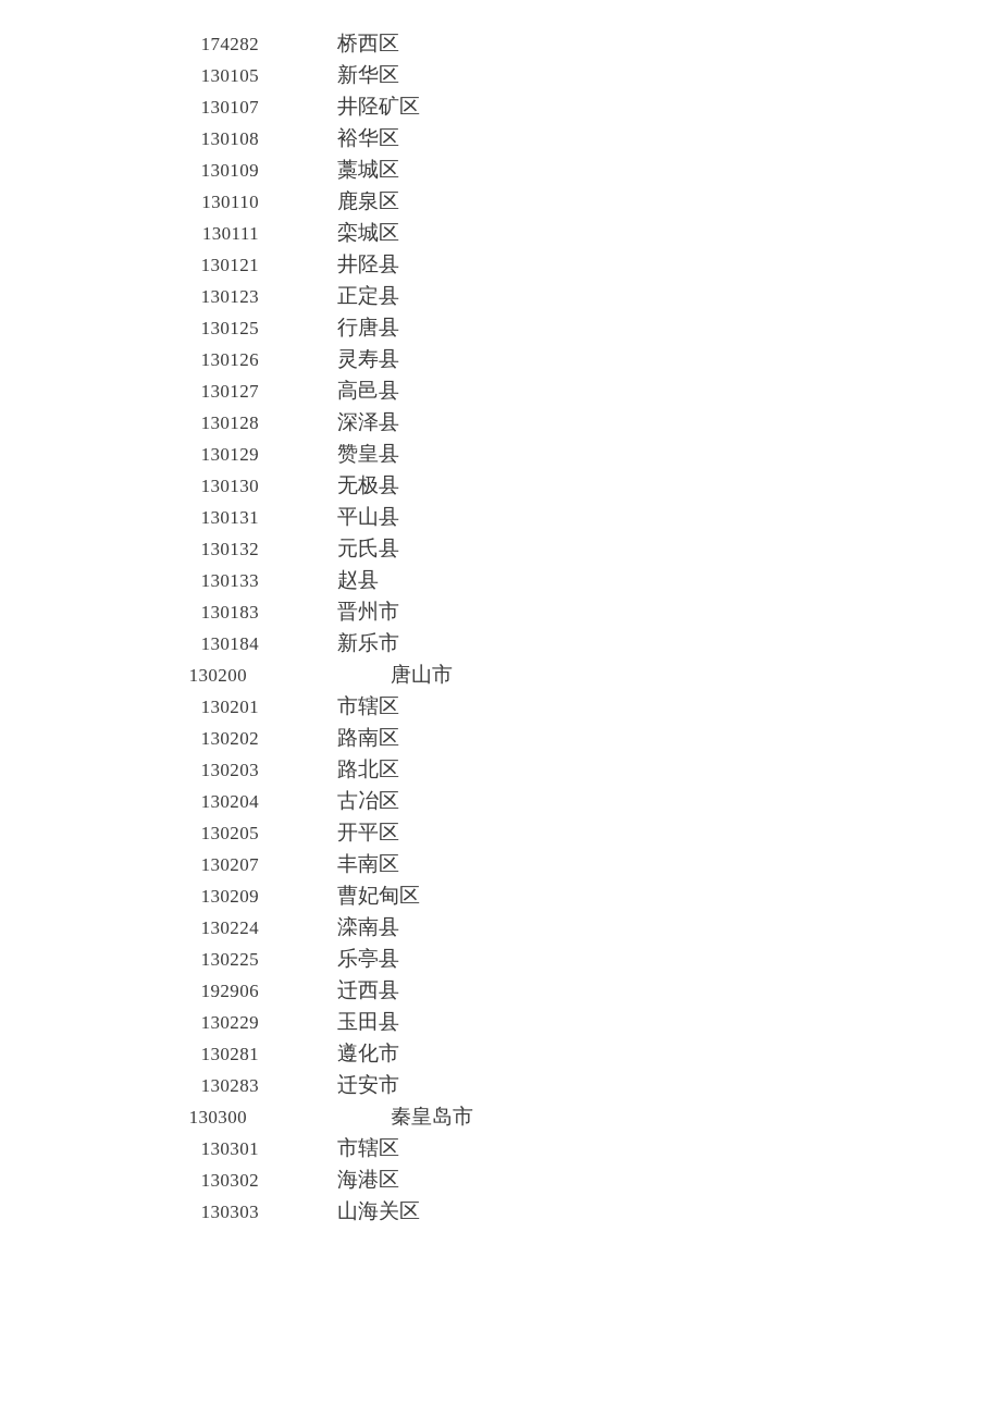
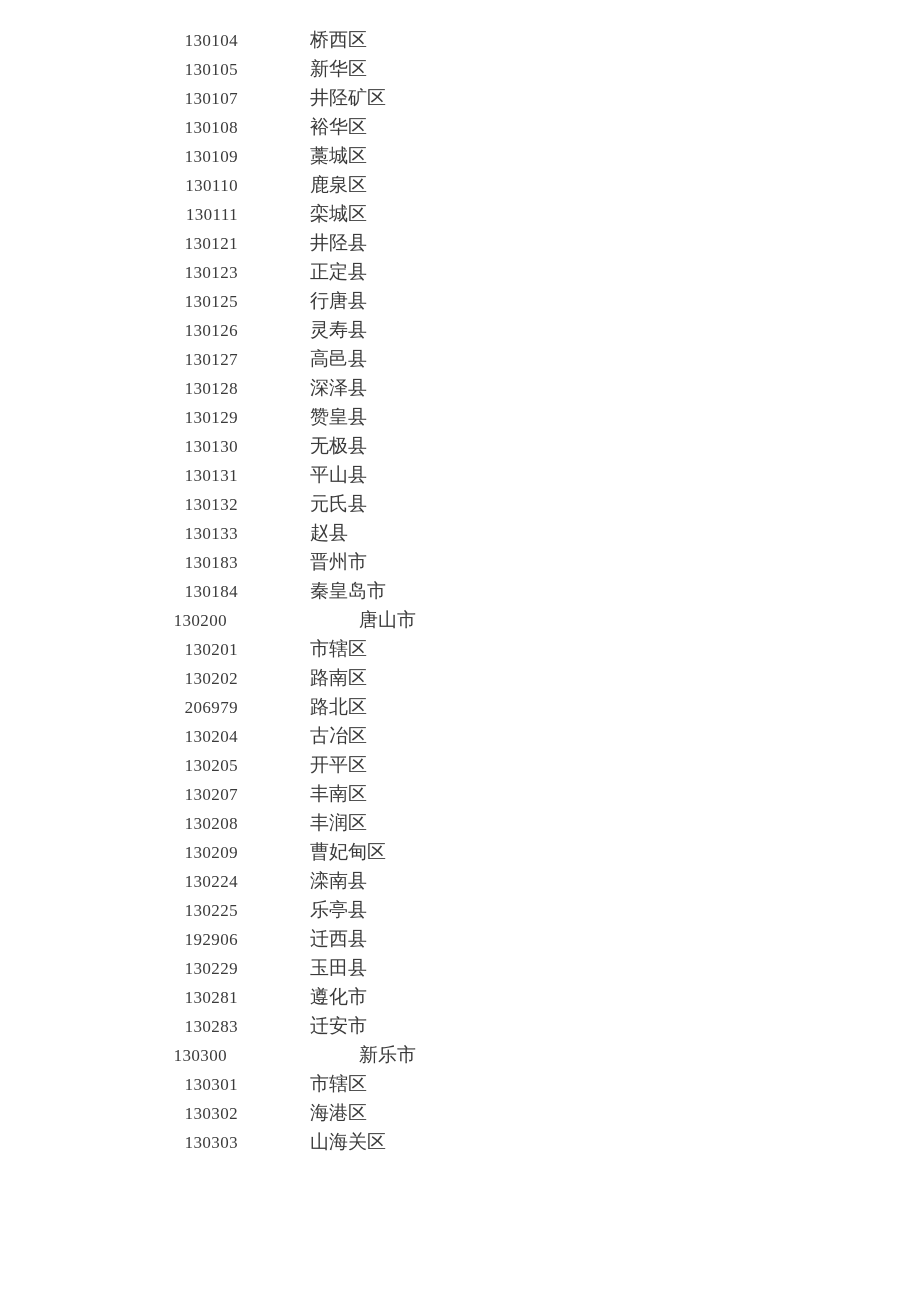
- 174282	桥西区
+ 130104	桥西区
  130105	新华区
  130107	井陉矿区
  130108	裕华区
  130109	藁城区
  130110	鹿泉区
  130111	栾城区
  130121	井陉县
  130123	正定县
  130125	行唐县
  130126	灵寿县
  130127	高邑县
  130128	深泽县
  130129	赞皇县
  130130	无极县
  130131	平山县
  130132	元氏县
  130133	赵县
  130183	晋州市
- 130184	新乐市
+ 130184	秦皇岛市
  130200	唐山市
  130201	市辖区
  130202	路南区
- 130203	路北区
+ 206979	路北区
  130204	古冶区
  130205	开平区
  130207	丰南区
+ 130208	丰润区
  130209	曹妃甸区
  130224	滦南县
  130225	乐亭县
  192906	迁西县
  130229	玉田县
  130281	遵化市
  130283	迁安市
- 130300	秦皇岛市
+ 130300	新乐市
  130301	市辖区
  130302	海港区
  130303	山海关区
